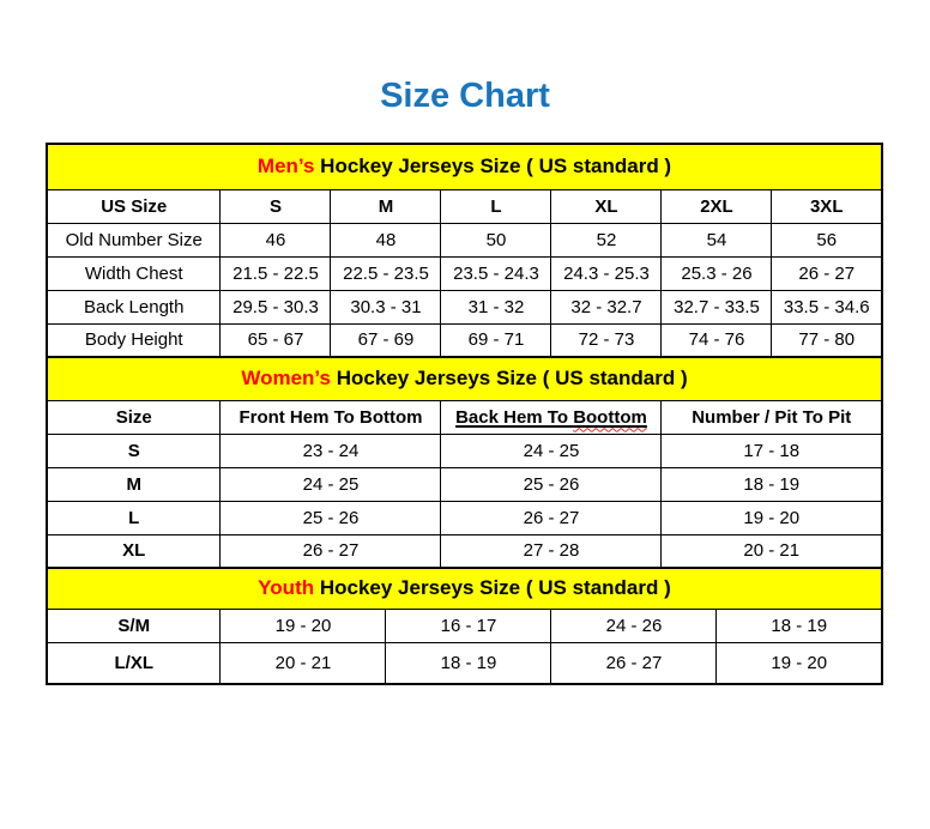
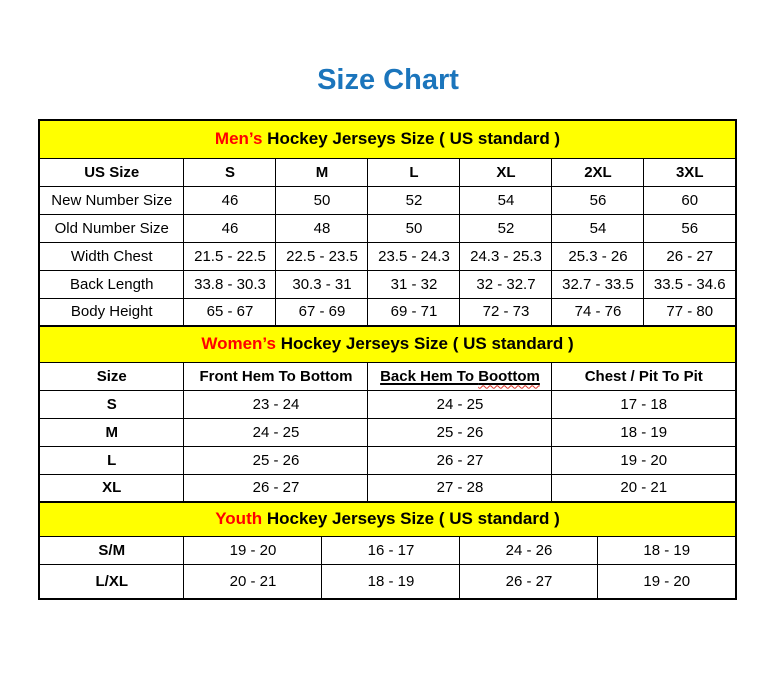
  Size Chart
  Men’s Hockey Jerseys Size ( US standard )
  US Size	S	M	L	XL	2XL	3XL
+ New Number Size	46	50	52	54	56	60
  Old Number Size	46	48	50	52	54	56
  Width Chest	21.5 - 22.5	22.5 - 23.5	23.5 - 24.3	24.3 - 25.3	25.3 - 26	26 - 27
- Back Length	29.5 - 30.3	30.3 - 31	31 - 32	32 - 32.7	32.7 - 33.5	33.5 - 34.6
+ Back Length	33.8 - 30.3	30.3 - 31	31 - 32	32 - 32.7	32.7 - 33.5	33.5 - 34.6
  Body Height	65 - 67	67 - 69	69 - 71	72 - 73	74 - 76	77 - 80
  Women’s Hockey Jerseys Size ( US standard )
- Size	Front Hem To Bottom	Back Hem To Boottom	Number / Pit To Pit
+ Size	Front Hem To Bottom	Back Hem To Boottom	Chest / Pit To Pit
  S	23 - 24	24 - 25	17 - 18
  M	24 - 25	25 - 26	18 - 19
  L	25 - 26	26 - 27	19 - 20
  XL	26 - 27	27 - 28	20 - 21
  Youth Hockey Jerseys Size ( US standard )
  S/M	19 - 20	16 - 17	24 - 26	18 - 19
  L/XL	20 - 21	18 - 19	26 - 27	19 - 20
